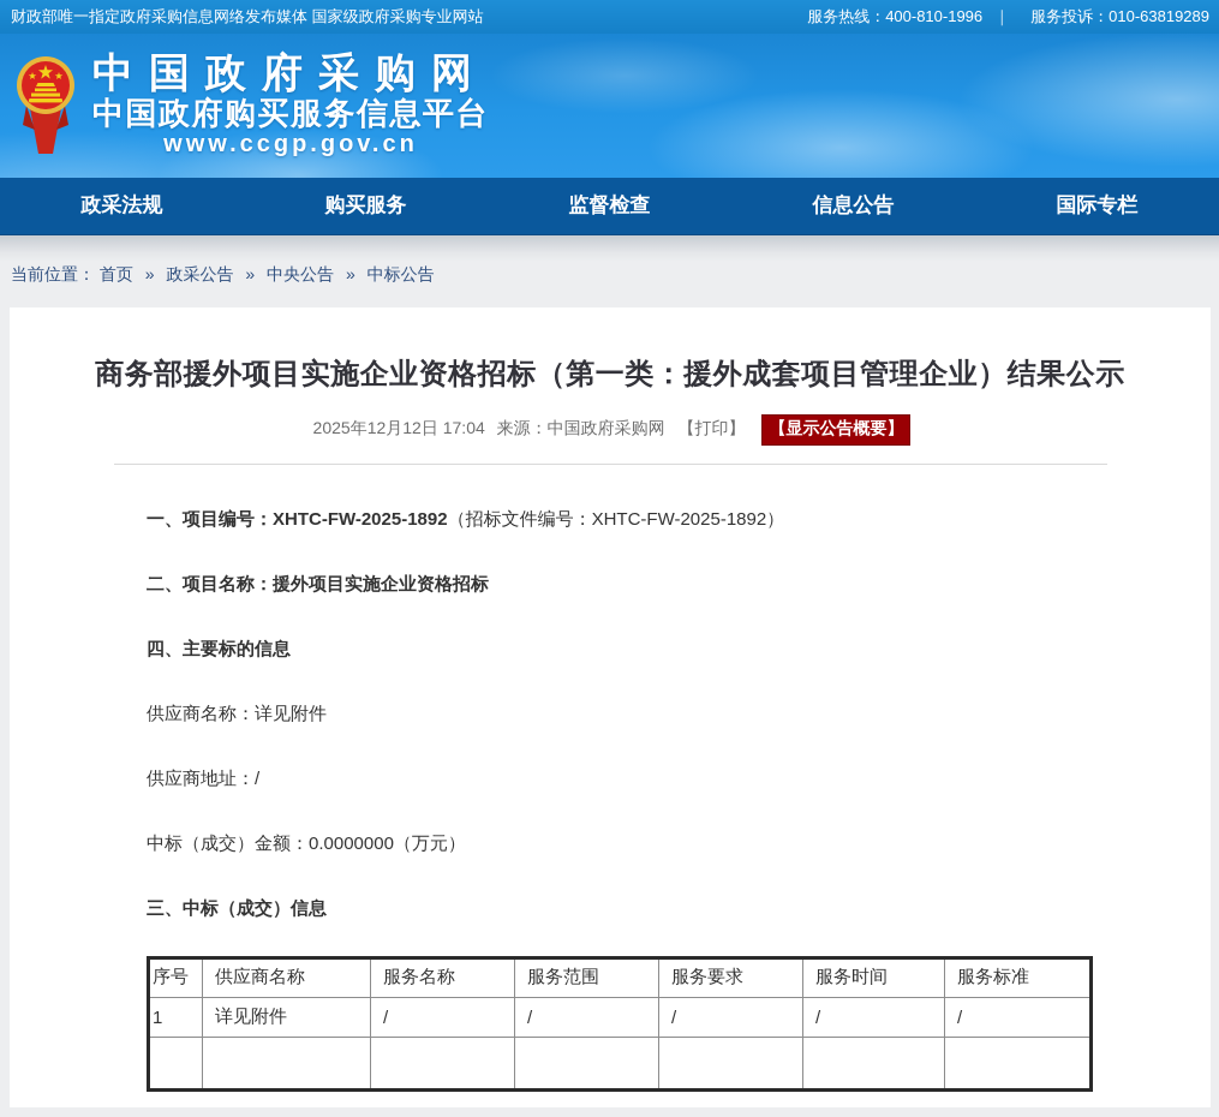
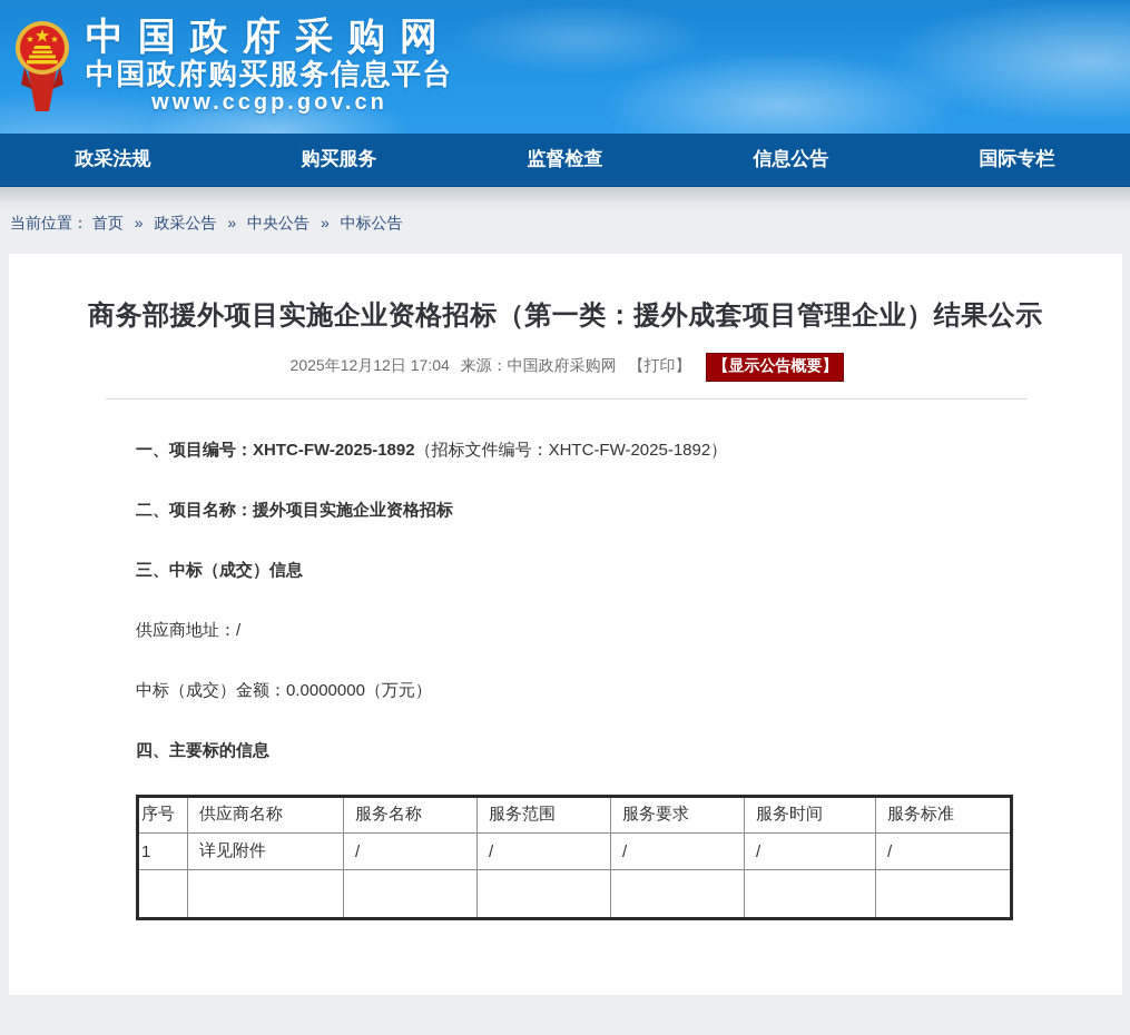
- 财政部唯一指定政府采购信息网络发布媒体 国家级政府采购专业网站
- 服务热线：400-810-1996 ｜ 服务投诉：010-63819289
  中国政府采购网
  中国政府购买服务信息平台
  www.ccgp.gov.cn
  政采法规
  购买服务
  监督检查
  信息公告
  国际专栏
  当前位置： 首页 » 政采公告 » 中央公告 » 中标公告
  商务部援外项目实施企业资格招标（第一类：援外成套项目管理企业）结果公示
  2025年12月12日 17:04 来源：中国政府采购网 【打印】 【显示公告概要】
  一、项目编号：XHTC-FW-2025-1892（招标文件编号：XHTC-FW-2025-1892）
  二、项目名称：援外项目实施企业资格招标
- 四、主要标的信息
+ 三、中标（成交）信息
- 供应商名称：详见附件
  供应商地址：/
  中标（成交）金额：0.0000000（万元）
- 三、中标（成交）信息
+ 四、主要标的信息
  序号	供应商名称	服务名称	服务范围	服务要求	服务时间	服务标准
  1	详见附件	/	/	/	/	/
